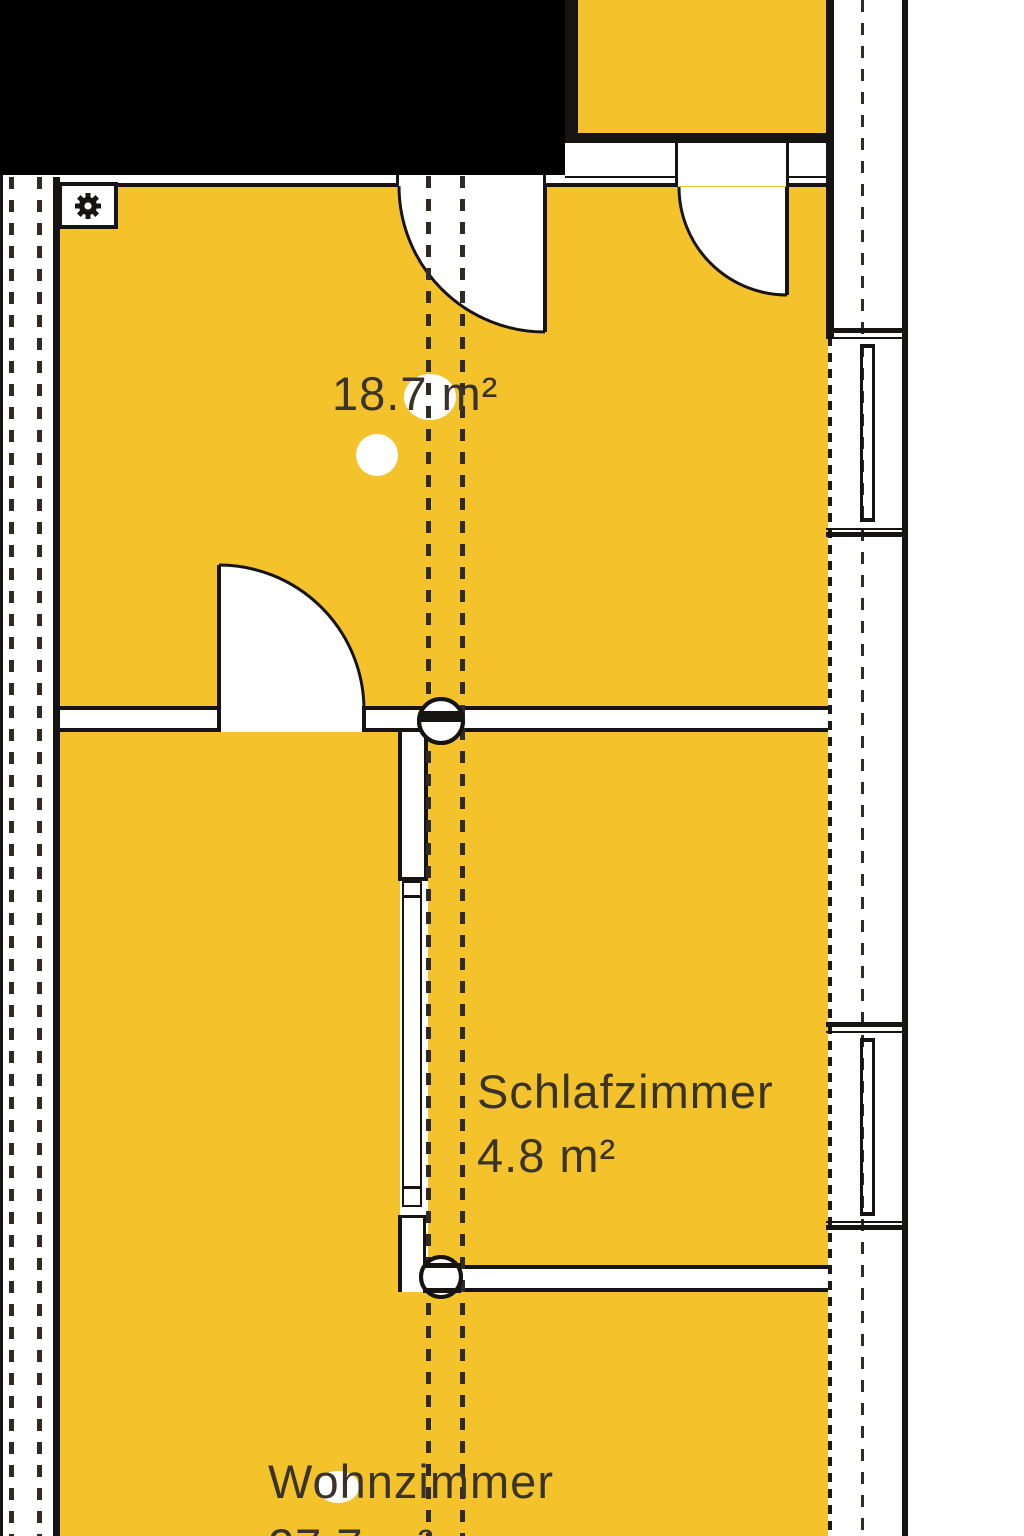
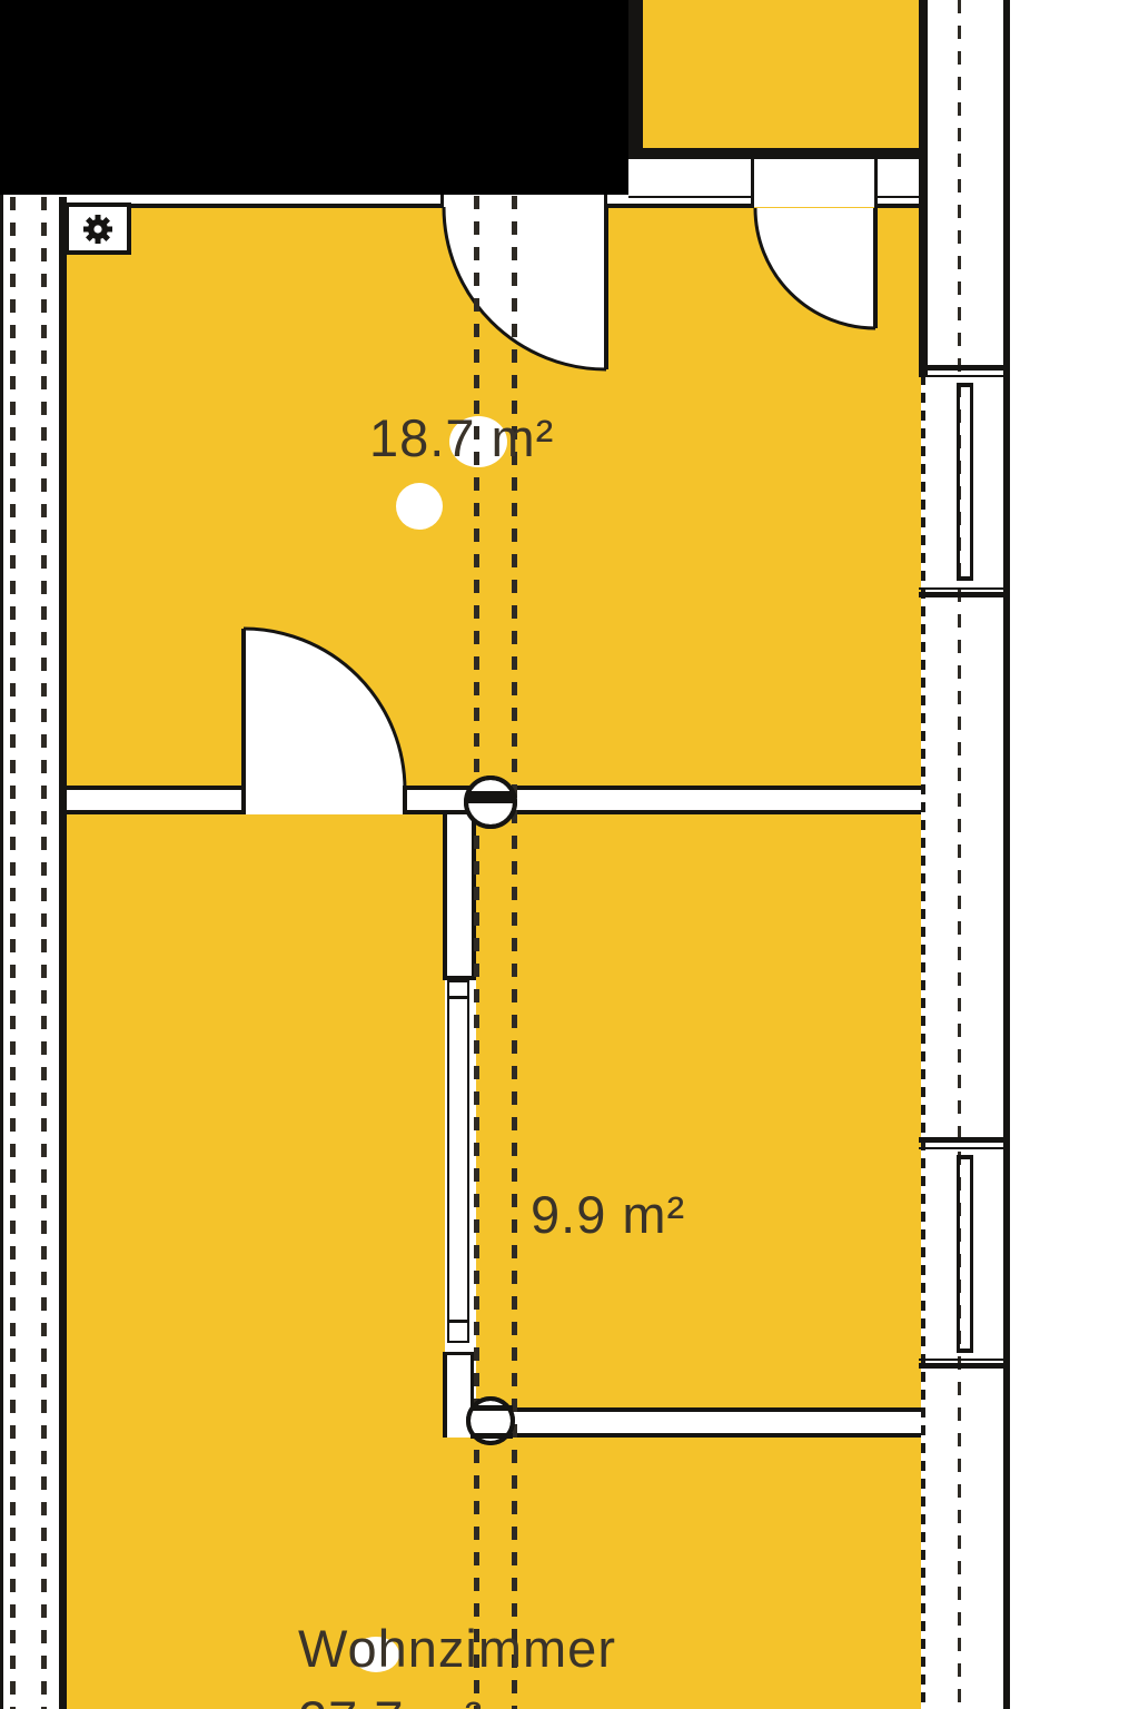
  18.7 m²
- Schlafzimmer
- 4.8 m²
+ 9.9 m²
  Wohnzimmer
